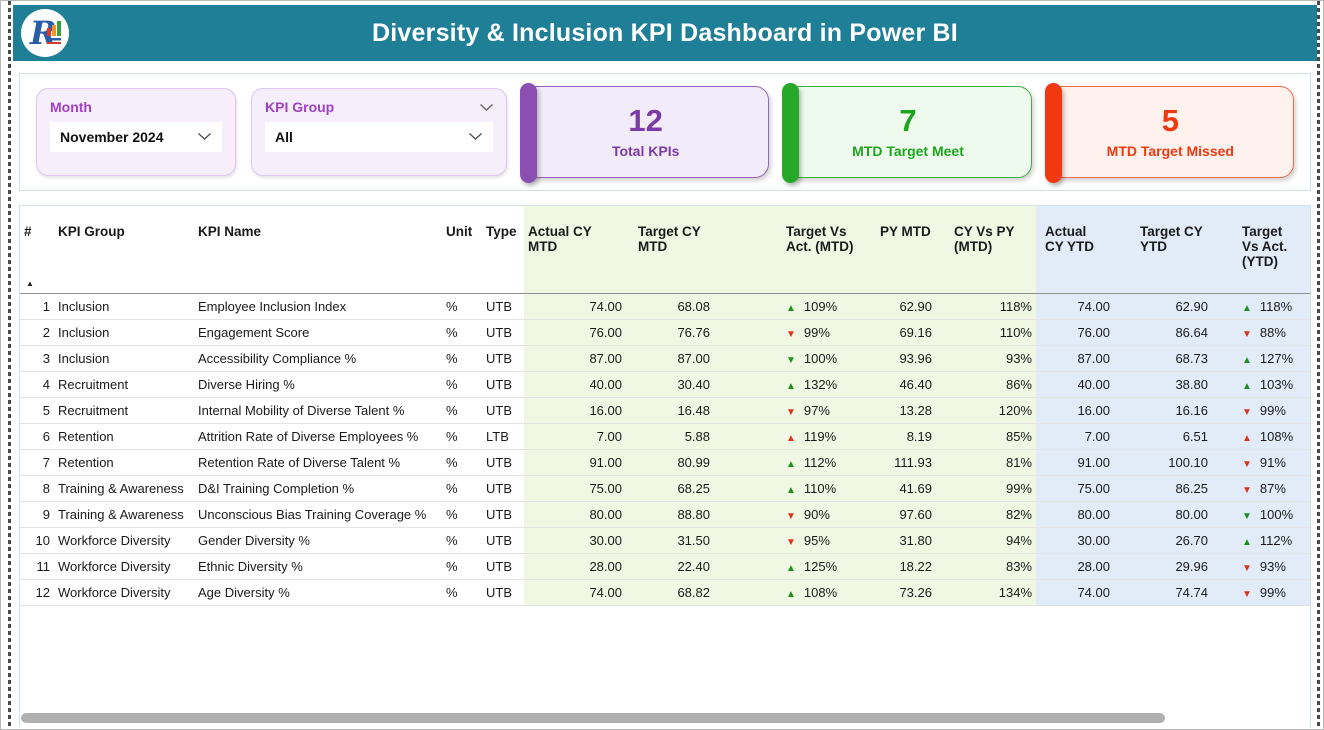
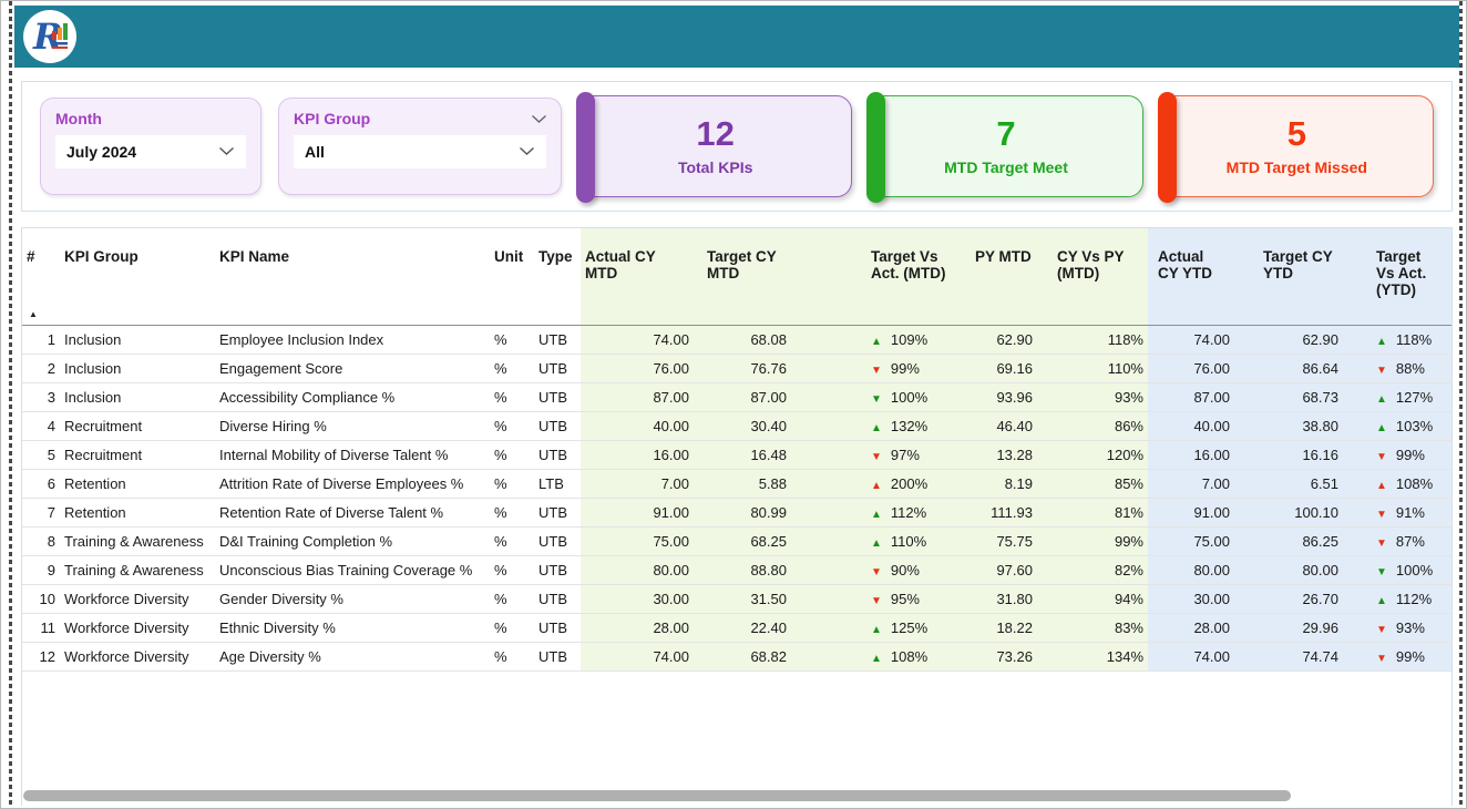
  R
- Diversity & Inclusion KPI Dashboard in Power BI
  Month
- November 2024
+ July 2024
  KPI Group
  All
  12
  Total KPIs
  7
  MTD Target Meet
  5
  MTD Target Missed
  # ▲	KPI Group	KPI Name	Unit	Type	Actual CY MTD	Target CY MTD	Target Vs Act. (MTD)	PY MTD	CY Vs PY (MTD)	Actual CY YTD	Target CY YTD	Target Vs Act. (YTD)
  1	Inclusion	Employee Inclusion Index	%	UTB	74.00	68.08	▲ 109%	62.90	118%	74.00	62.90	▲ 118%
  2	Inclusion	Engagement Score	%	UTB	76.00	76.76	▼ 99%	69.16	110%	76.00	86.64	▼ 88%
  3	Inclusion	Accessibility Compliance %	%	UTB	87.00	87.00	▼ 100%	93.96	93%	87.00	68.73	▲ 127%
  4	Recruitment	Diverse Hiring %	%	UTB	40.00	30.40	▲ 132%	46.40	86%	40.00	38.80	▲ 103%
  5	Recruitment	Internal Mobility of Diverse Talent %	%	UTB	16.00	16.48	▼ 97%	13.28	120%	16.00	16.16	▼ 99%
- 6	Retention	Attrition Rate of Diverse Employees %	%	LTB	7.00	5.88	▲ 119%	8.19	85%	7.00	6.51	▲ 108%
+ 6	Retention	Attrition Rate of Diverse Employees %	%	LTB	7.00	5.88	▲ 200%	8.19	85%	7.00	6.51	▲ 108%
  7	Retention	Retention Rate of Diverse Talent %	%	UTB	91.00	80.99	▲ 112%	111.93	81%	91.00	100.10	▼ 91%
- 8	Training & Awareness	D&I Training Completion %	%	UTB	75.00	68.25	▲ 110%	41.69	99%	75.00	86.25	▼ 87%
+ 8	Training & Awareness	D&I Training Completion %	%	UTB	75.00	68.25	▲ 110%	75.75	99%	75.00	86.25	▼ 87%
  9	Training & Awareness	Unconscious Bias Training Coverage %	%	UTB	80.00	88.80	▼ 90%	97.60	82%	80.00	80.00	▼ 100%
  10	Workforce Diversity	Gender Diversity %	%	UTB	30.00	31.50	▼ 95%	31.80	94%	30.00	26.70	▲ 112%
  11	Workforce Diversity	Ethnic Diversity %	%	UTB	28.00	22.40	▲ 125%	18.22	83%	28.00	29.96	▼ 93%
  12	Workforce Diversity	Age Diversity %	%	UTB	74.00	68.82	▲ 108%	73.26	134%	74.00	74.74	▼ 99%
